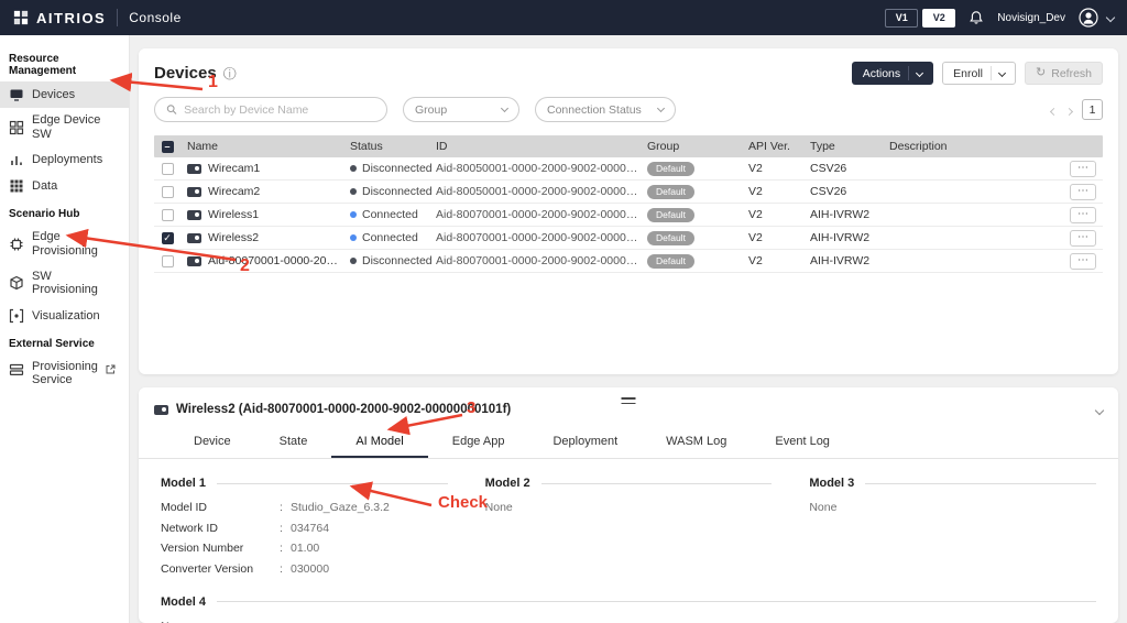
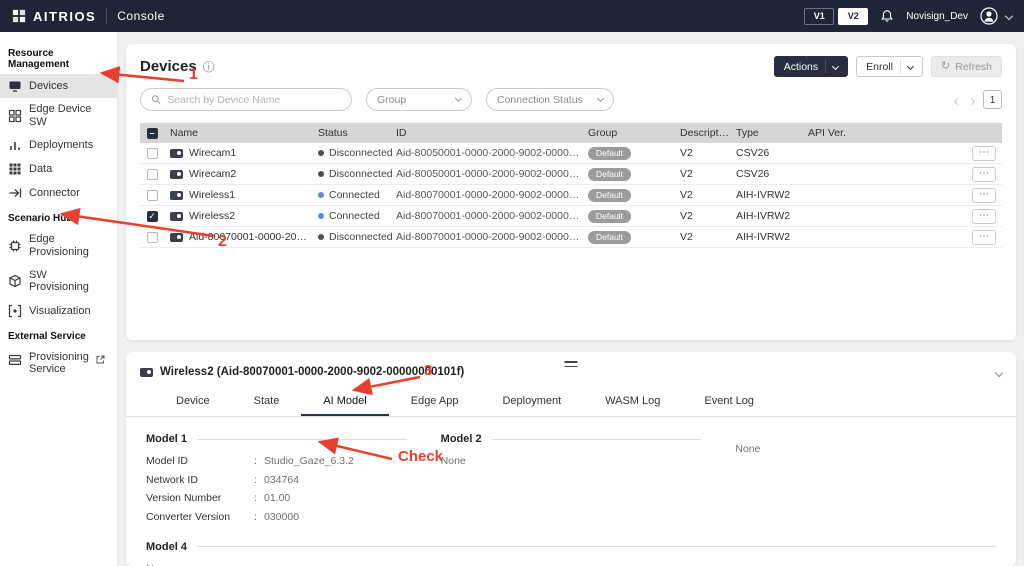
  AITRIOS
  Console
  V1
  V2
  Novisign_Dev
  Resource Management
  Devices
  Edge Device SW
  Deployments
  Data
+ Connector
  Scenario Hub
  Edge Provisioning
  SW Provisioning
  Visualization
  External Service
  Provisioning Service
  Devices
  ⓘ
  Actions
  Enroll
  ↻
  Refresh
  Search by Device Name
  Group
  Connection Status
  1
  Name
  Status
  ID
  Group
- API Ver.
+ Description
  Type
- Description
+ API Ver.
  Wirecam1
  Disconnected
  Aid-80050001-0000-2000-9002-0000000
  Default
  V2
  CSV26
  ⋯
  Wirecam2
  Disconnected
  Aid-80050001-0000-2000-9002-0000000
  Default
  V2
  CSV26
  ⋯
  Wireless1
  Connected
  Aid-80070001-0000-2000-9002-0000000
  Default
  V2
  AIH-IVRW2
  ⋯
  Wireless2
  Connected
  Aid-80070001-0000-2000-9002-0000000
  Default
  V2
  AIH-IVRW2
  ⋯
  Disconnected
  Aid-80070001-0000-2000-9002-0000000
  Default
  V2
  AIH-IVRW2
  ⋯
  Wireless2 (Aid-80070001-0000-2000-9002-00000000101f)
  Device
  State
  AI Model
  Edge App
  Deployment
  WASM Log
  Event Log
  Model 1
  Model ID
  :
  Studio_Gaze_6.3.2
  Network ID
  :
  034764
  Version Number
  :
  01.00
  Converter Version
  :
  030000
  Model 2
  None
- Model 3
  None
  Model 4
  1
  2
  3
  Check
